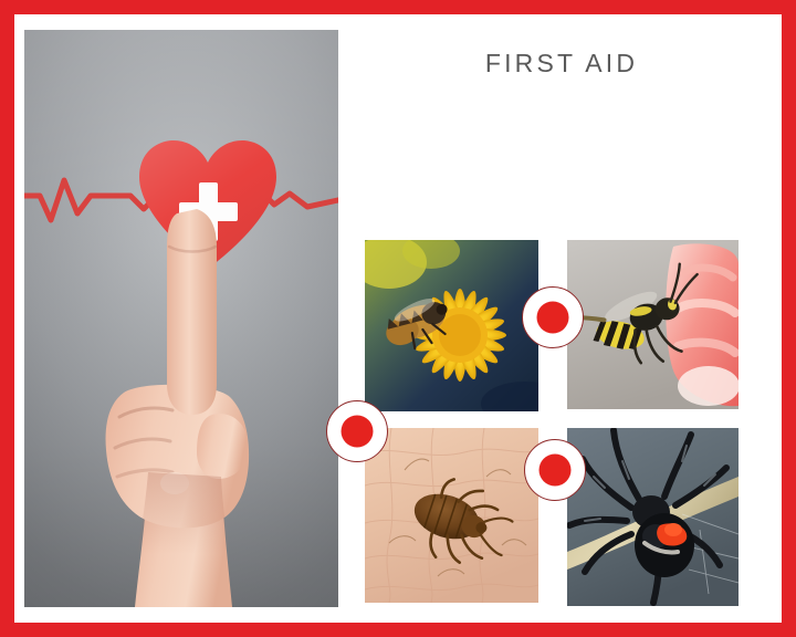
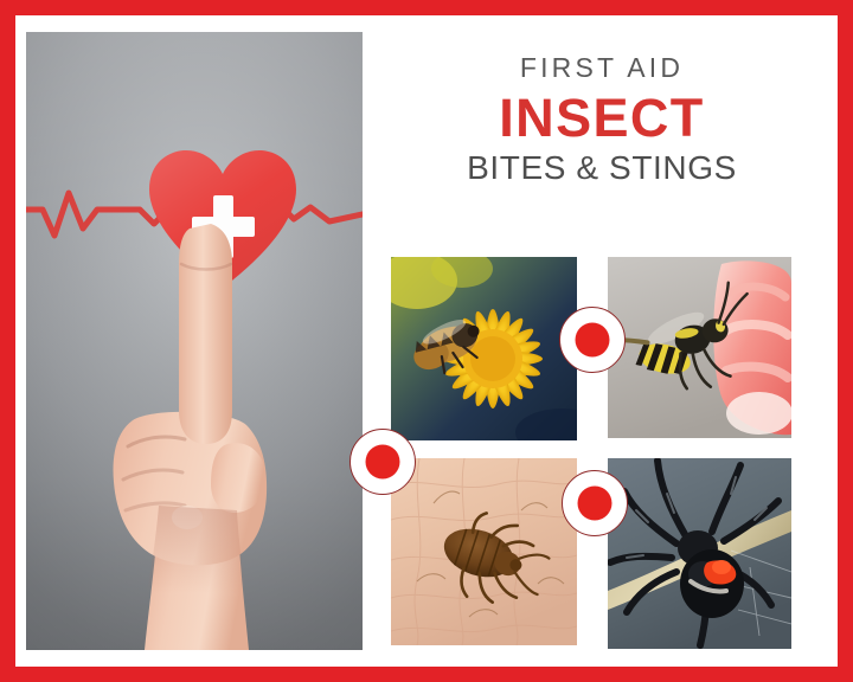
  FIRST AID
+ INSECT
+ BITES & STINGS
